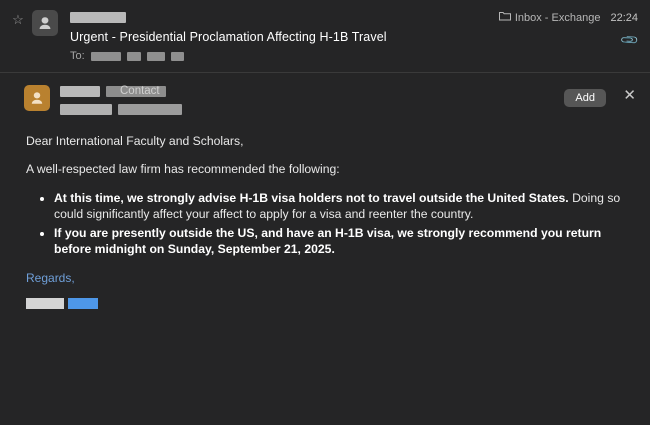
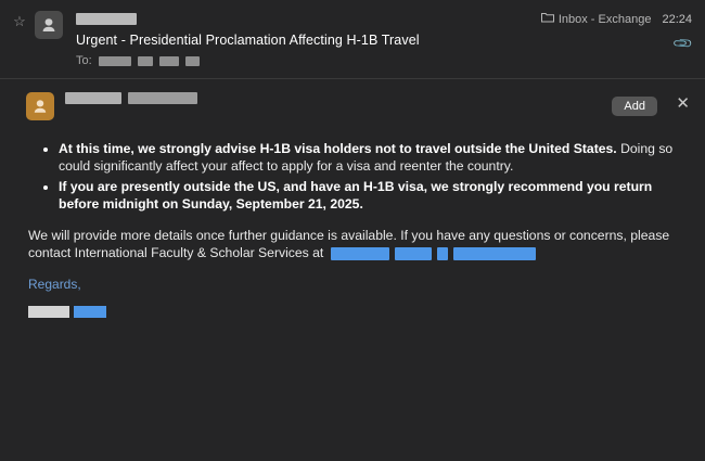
  ☆
  Inbox - Exchange
  22:24
  Urgent - Presidential Proclamation Affecting H-1B Travel
  To:
- Contact
  Add
  ✕
- Dear International Faculty and Scholars,
- A well-respected law firm has recommended the following:
  At this time, we strongly advise H-1B visa holders not to travel outside the United States. Doing so could significantly affect your affect to apply for a visa and reenter the country.
  If you are presently outside the US, and have an H-1B visa, we strongly recommend you return before midnight on Sunday, September 21, 2025.
+ We will provide more details once further guidance is available. If you have any questions or concerns, please contact International Faculty & Scholar Services at
  Regards,
